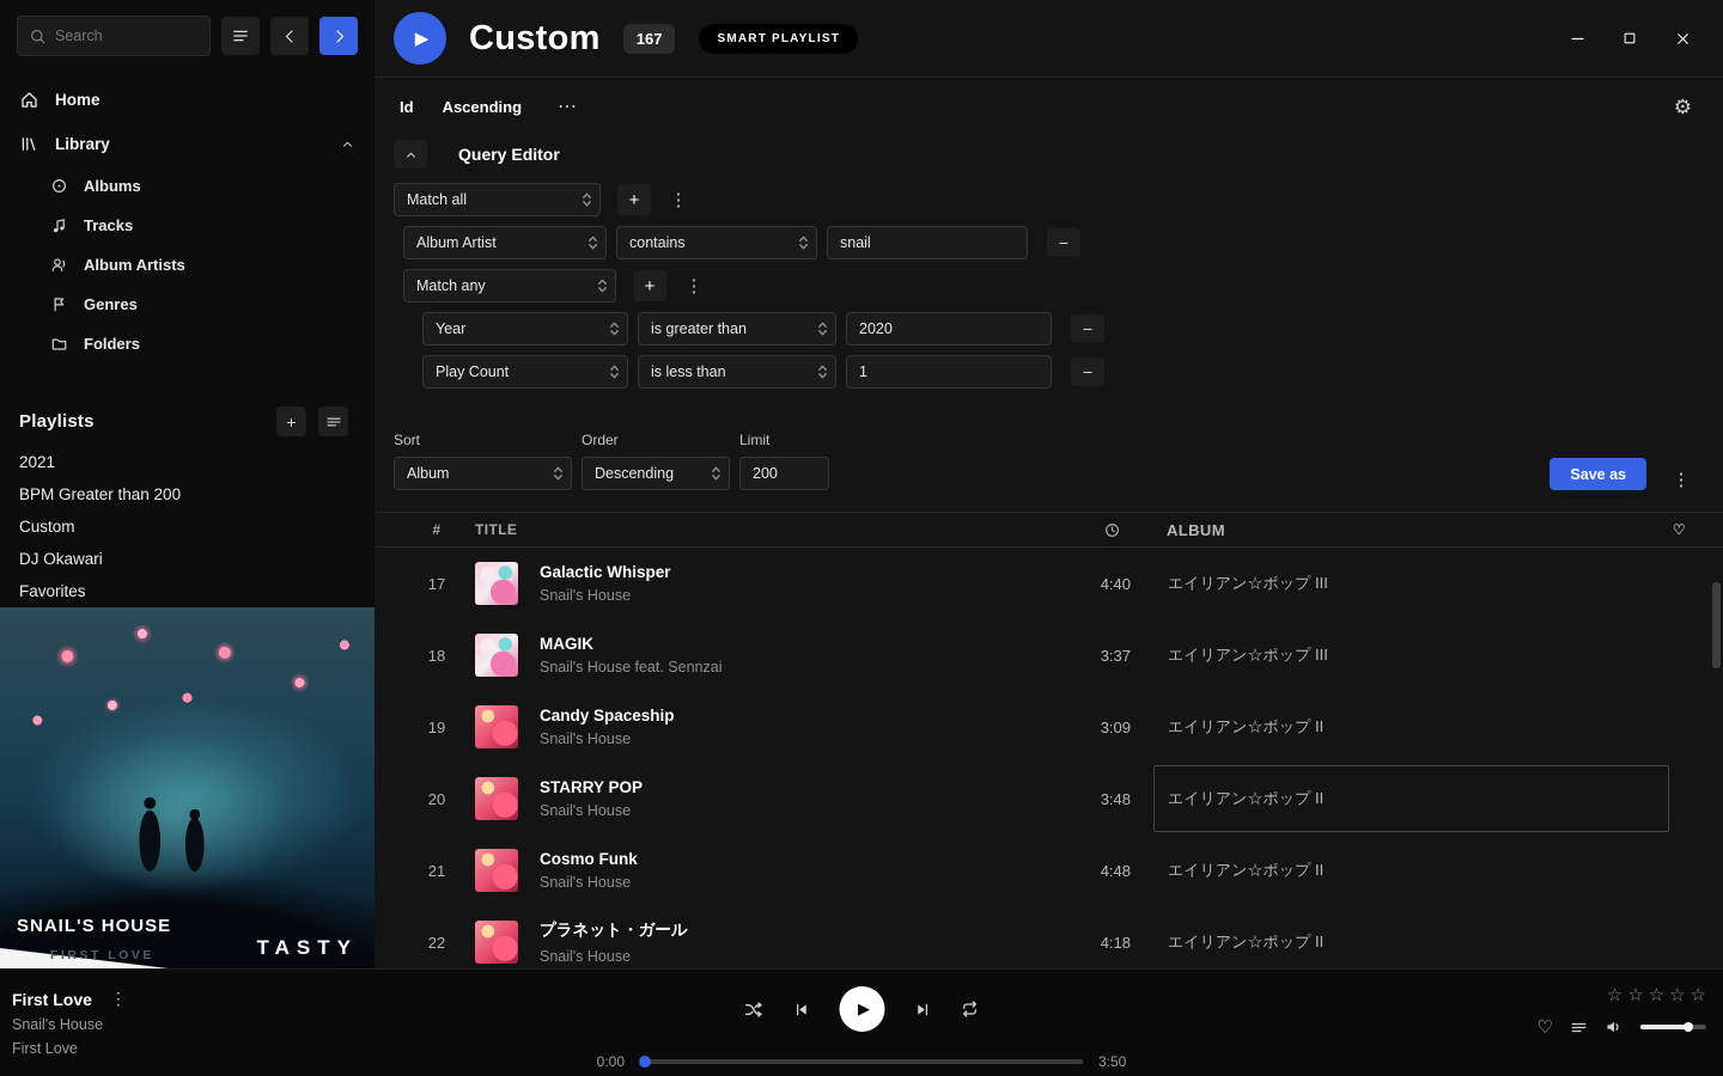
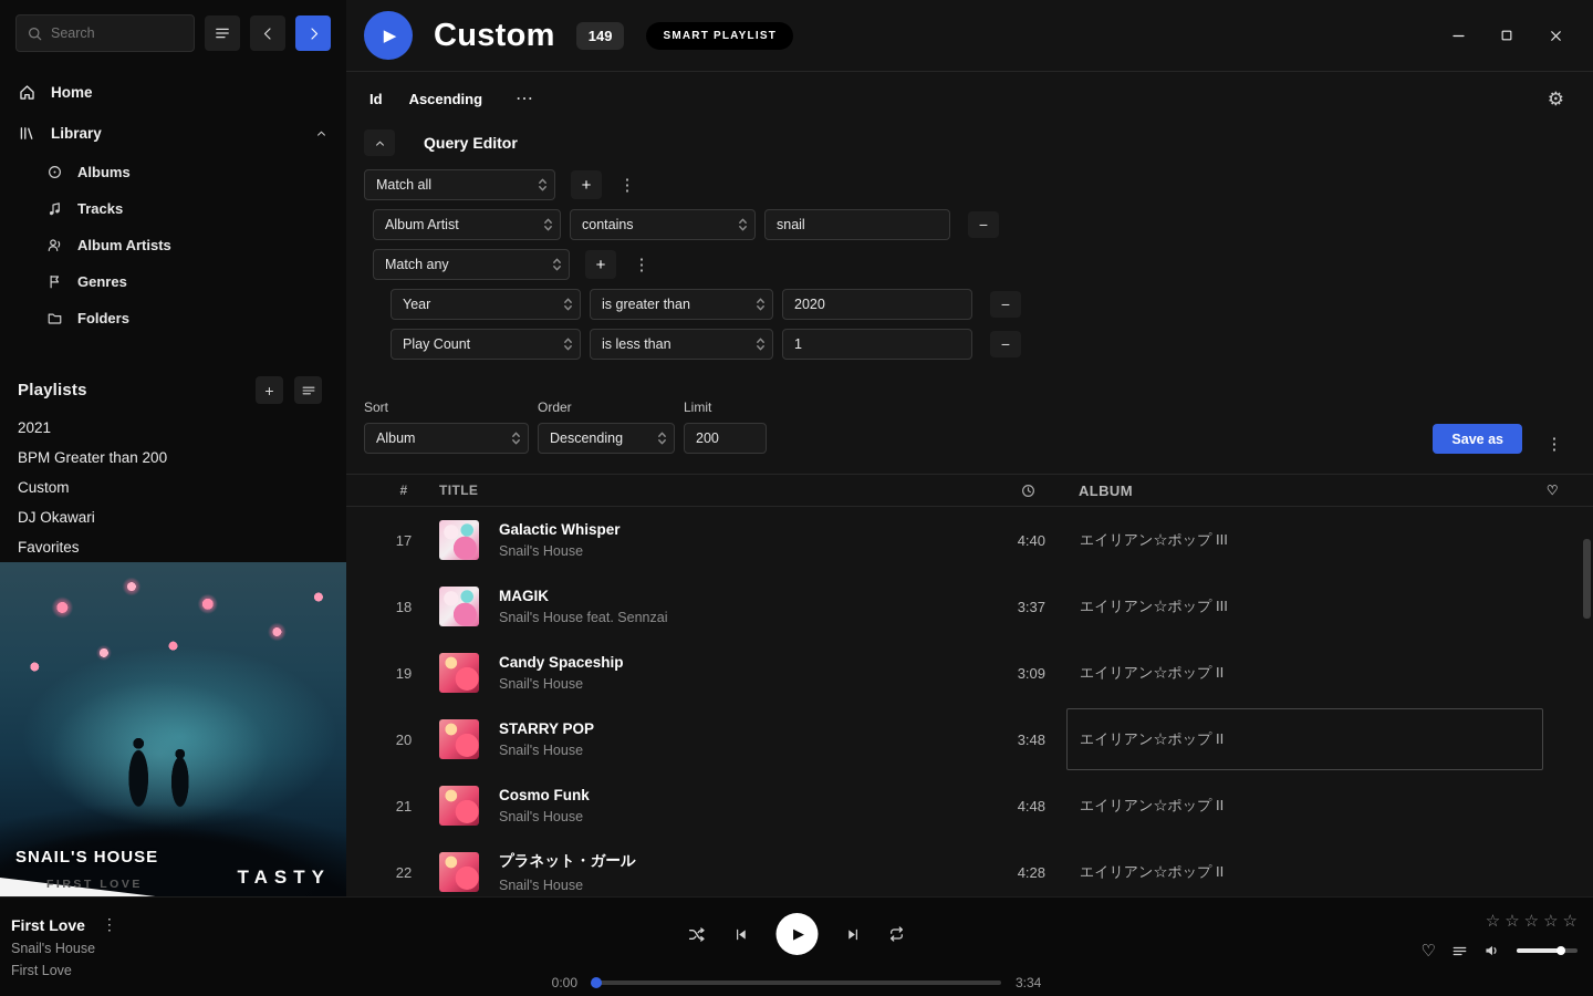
  Search
  Home
  Library
  Albums
  Tracks
  Album Artists
  Genres
  Folders
  Playlists
  +
  2021
  BPM Greater than 200
  Custom
  DJ Okawari
  Favorites
  SNAIL'S HOUSE
  FIRST LOVE
  TASTY
  ▶
  Custom
- 167
+ 149
  SMART PLAYLIST
  Id
  Ascending
  ⋯
  ⚙
  Query Editor
  Match all
  +
  ⋮
  Album Artist
  contains
  snail
  −
  Match any
  +
  ⋮
  Year
  is greater than
  2020
  −
  Play Count
  is less than
  1
  −
  Sort
  Album
  Order
  Descending
  Limit
  200
  Save as
  ⋮
  #
  TITLE
  ALBUM
  ♡
  17
  Galactic Whisper
  Snail's House
  4:40
  エイリアン☆ポップ III
  18
  MAGIK
  Snail's House feat. Sennzai
  3:37
  エイリアン☆ポップ III
  19
  Candy Spaceship
  Snail's House
  3:09
  エイリアン☆ポップ II
  20
  STARRY POP
  Snail's House
  3:48
  エイリアン☆ポップ II
  21
  Cosmo Funk
  Snail's House
  4:48
  エイリアン☆ポップ II
  22
  プラネット・ガール
  Snail's House
- 4:18
+ 4:28
  エイリアン☆ポップ II
  First Love
  ⋮
  Snail's House
  First Love
  ▶
  0:00
- 3:50
+ 3:34
  ☆
  ☆
  ☆
  ☆
  ☆
  ♡
